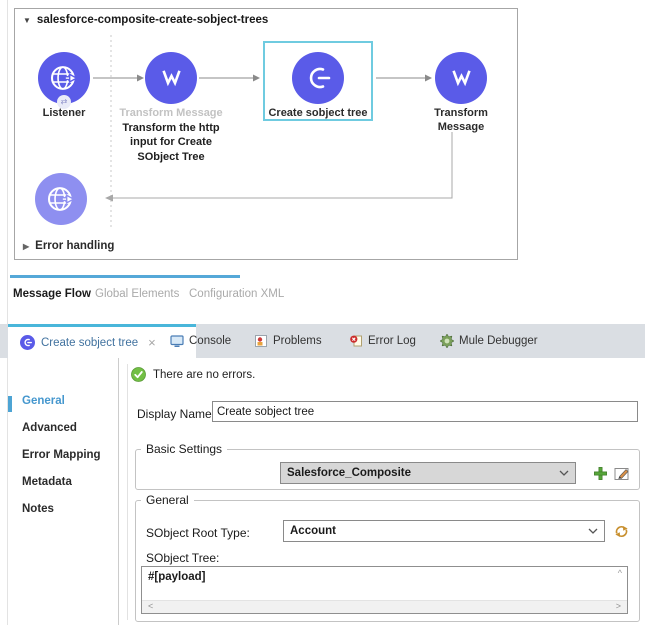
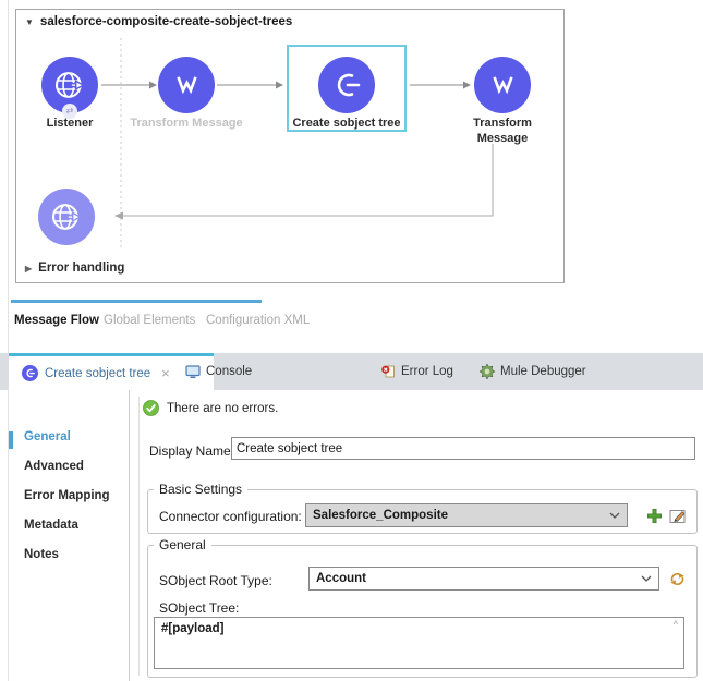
  ▼
  salesforce-composite-create-sobject-trees
  ⇄
  Listener
  Transform Message
- Transform the http input for Create SObject Tree
  Create sobject tree
  Transform Message
  ▶
  Error handling
  Message Flow
  Global Elements
  Configuration XML
  Create sobject tree
  ×
  Console
- Problems
  Error Log
  Mule Debugger
  General
  Advanced
  Error Mapping
  Metadata
  Notes
  There are no errors.
  Display Name
  Create sobject tree
  Basic Settings
+ Connector configuration:
  Salesforce_Composite
  General
  SObject Root Type:
  Account
  SObject Tree:
  #[payload]
  ^
- <
- >
